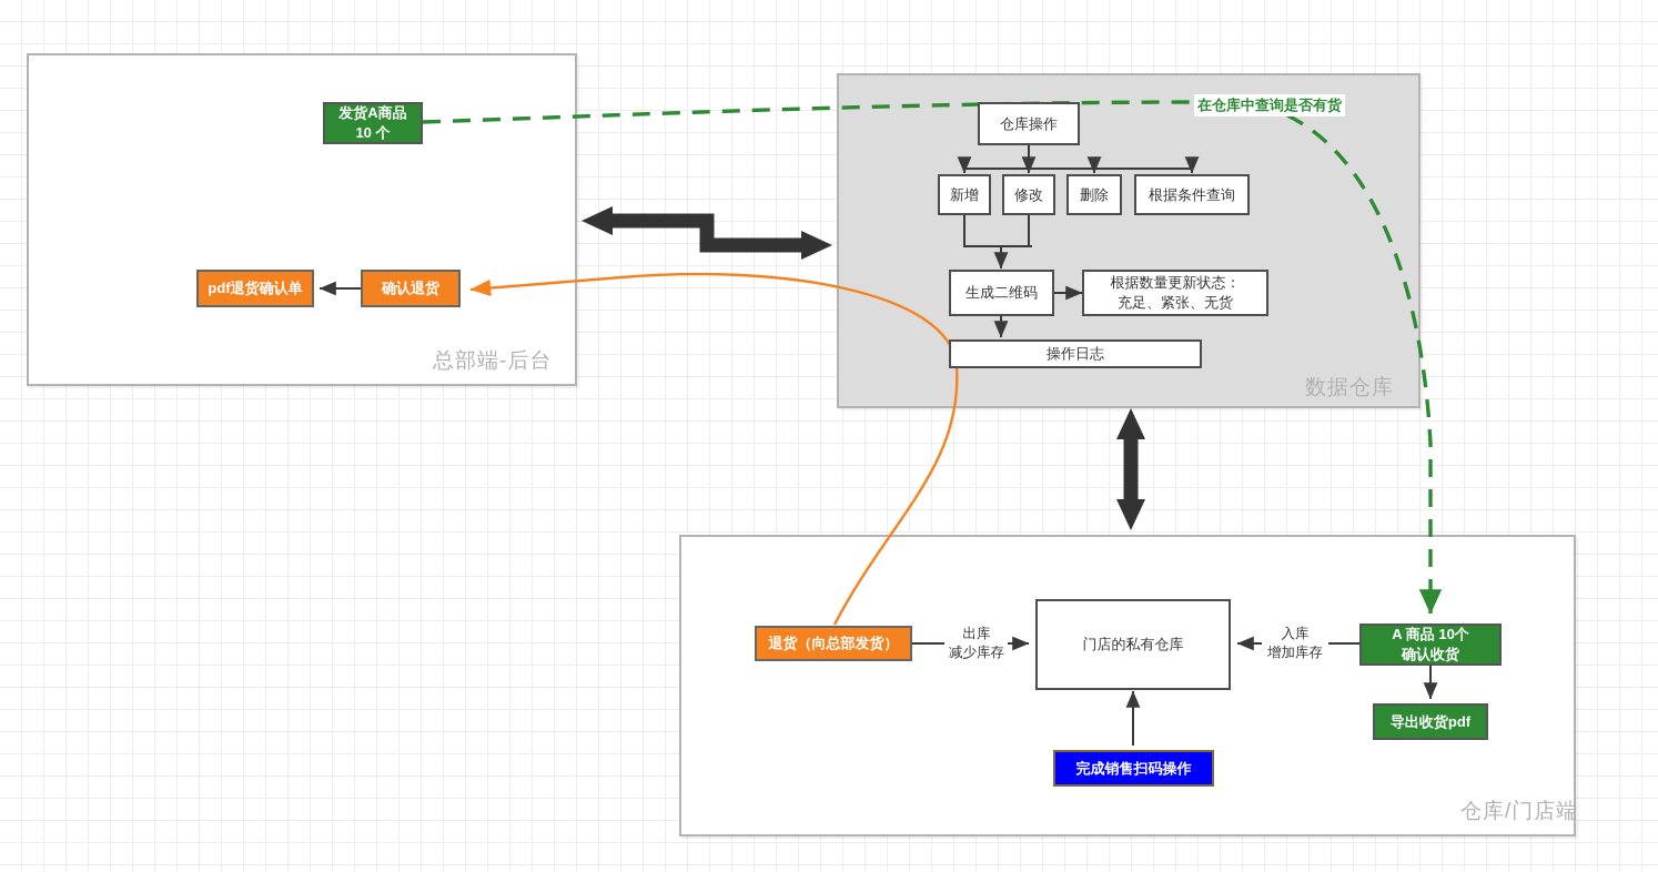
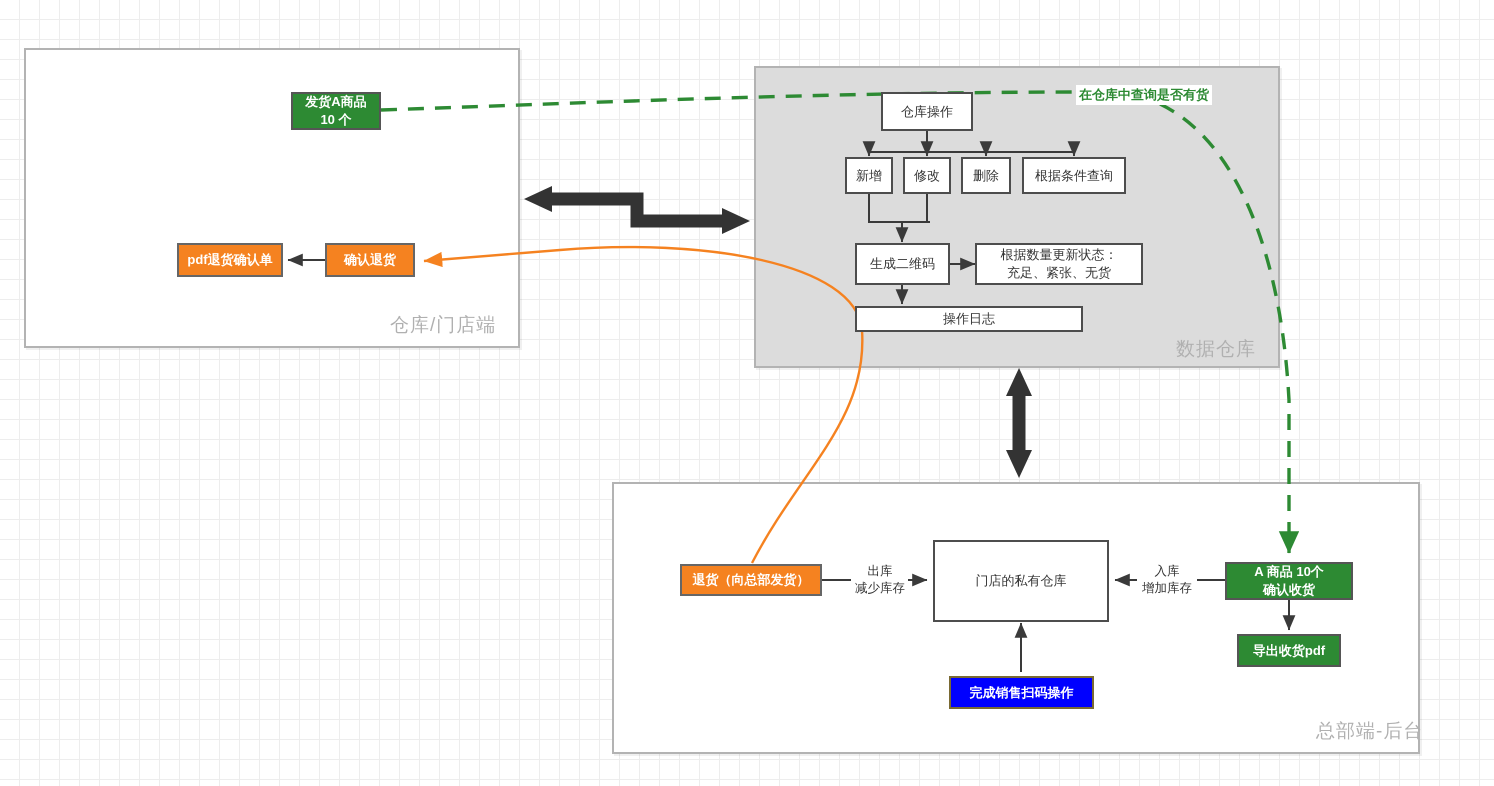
- 总部端-后台
+ 仓库/门店端
  数据仓库
- 仓库/门店端
+ 总部端-后台
  发货A商品
  10 个
  pdf退货确认单
  确认退货
  仓库操作
  新增
  修改
  删除
  根据条件查询
  生成二维码
  根据数量更新状态：
  充足、紧张、无货
  操作日志
  在仓库中查询是否有货
  退货（向总部发货）
  门店的私有仓库
  A 商品 10个
  确认收货
  导出收货pdf
  完成销售扫码操作
  出库
  减少库存
  入库
  增加库存
